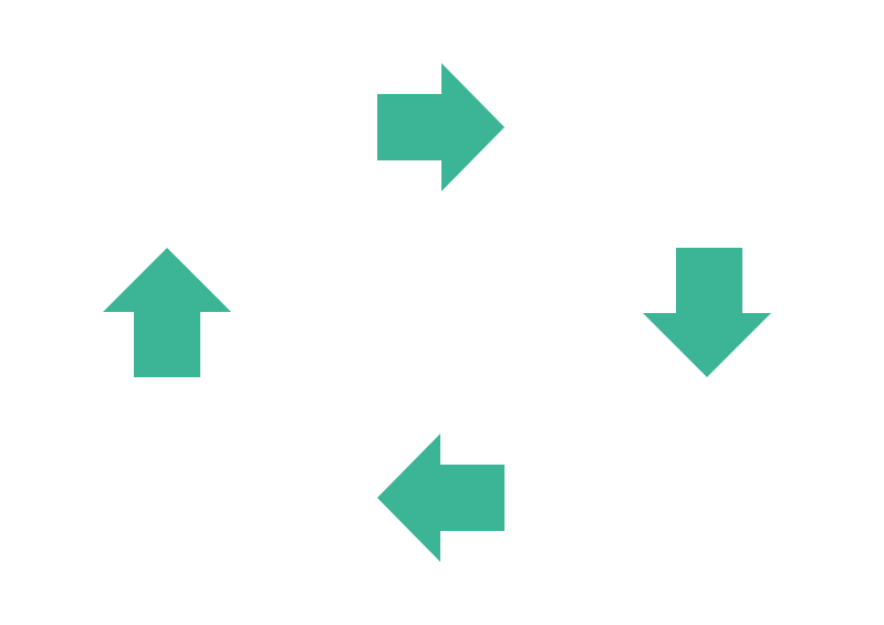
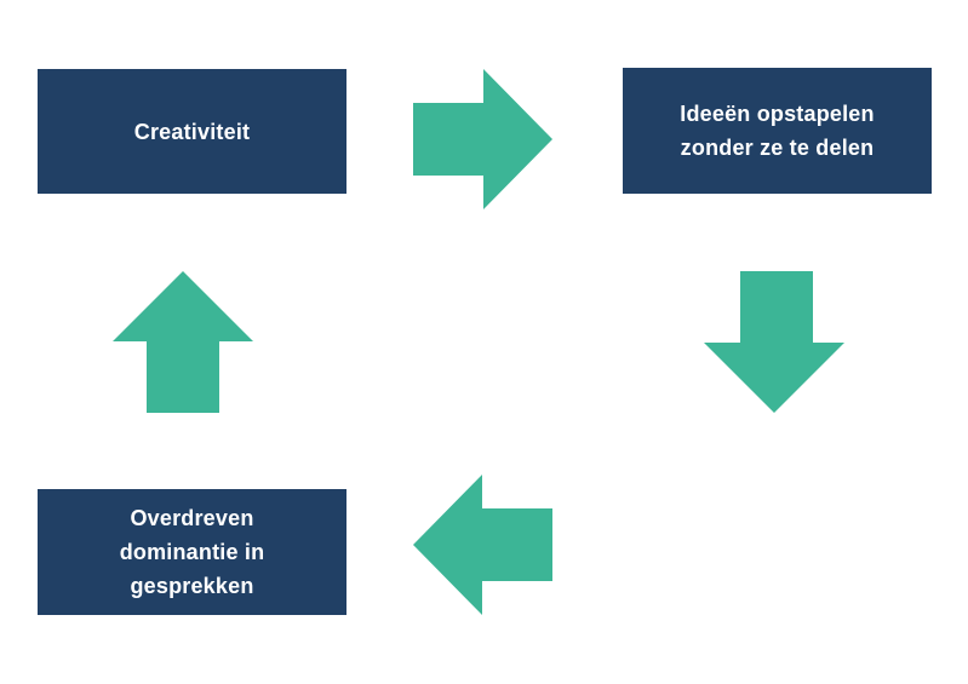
+ Creativiteit
+ Ideeën opstapelen
+ zonder ze te delen
+ Overdreven
+ dominantie in
+ gesprekken
